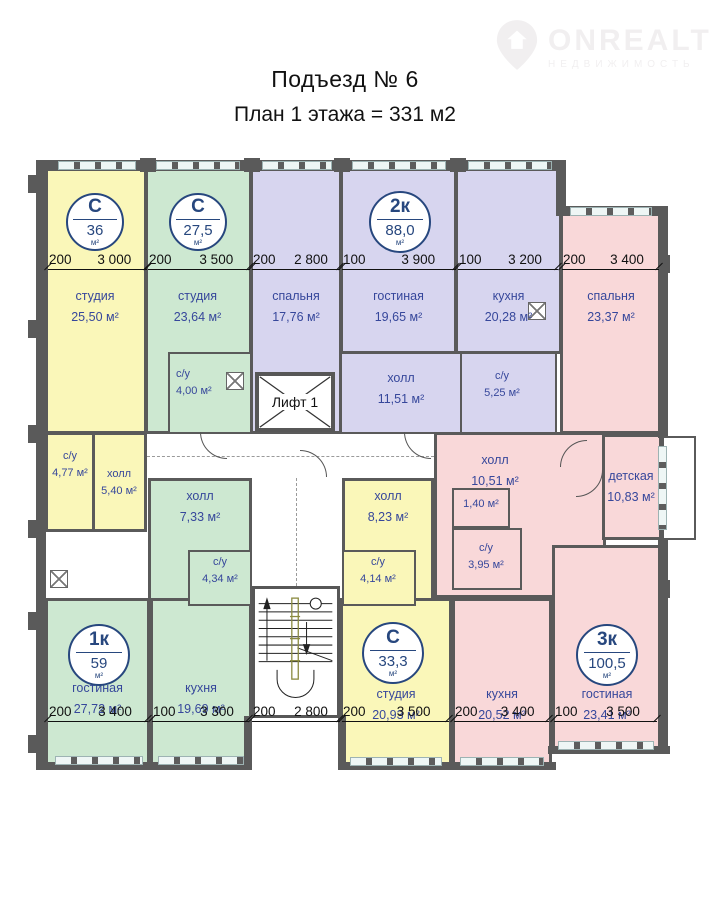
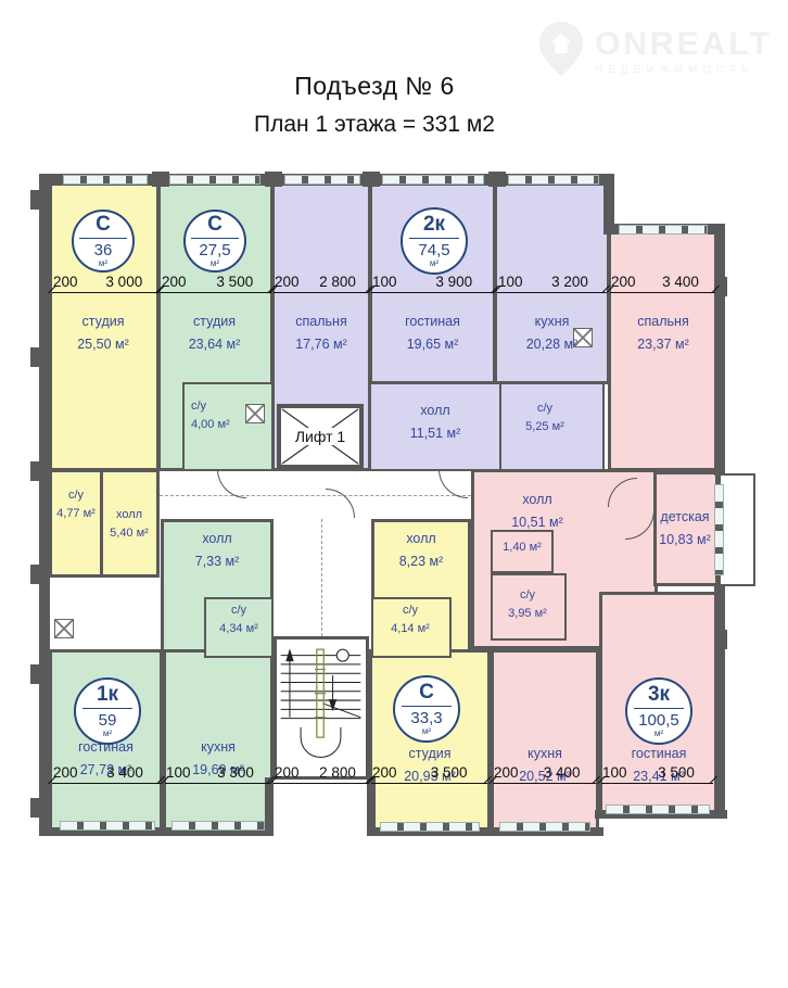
  Подъезд № 6
  План 1 этажа = 331 м2
  Лифт 1
  C
  36
  м²
  C
  27,5
  м²
  2к
- 88,0
+ 74,5
  м²
  1к
  59
  м²
  C
  33,3
  м²
  3к
  100,5
  м²
  студия
  25,50 м²
  студия
  23,64 м²
  с/у
  4,00 м²
  спальня
  17,76 м²
  гостиная
  19,65 м²
  кухня
  20,28 м²
  холл
  11,51 м²
  с/у
  5,25 м²
  спальня
  23,37 м²
  с/у
  4,77 м²
  холл
  5,40 м²
  холл
  7,33 м²
  с/у
  4,34 м²
  холл
  8,23 м²
  с/у
  4,14 м²
  холл
  10,51 м²
  детская
  10,83 м²
  1,40 м²
  с/у
  3,95 м²
  гостиная
  27,72 м²
  кухня
  19,69 м²
  студия
  20,93 м²
  кухня
  20,52 м²
  гостиная
  23,41 м²
  200
  3 000
  200
  3 500
  200
  2 800
  100
  3 900
  100
  3 200
  200
  3 400
  200
  3 400
  100
  3 300
  200
  2 800
  200
  3 500
  200
  3 400
  100
  3 500
